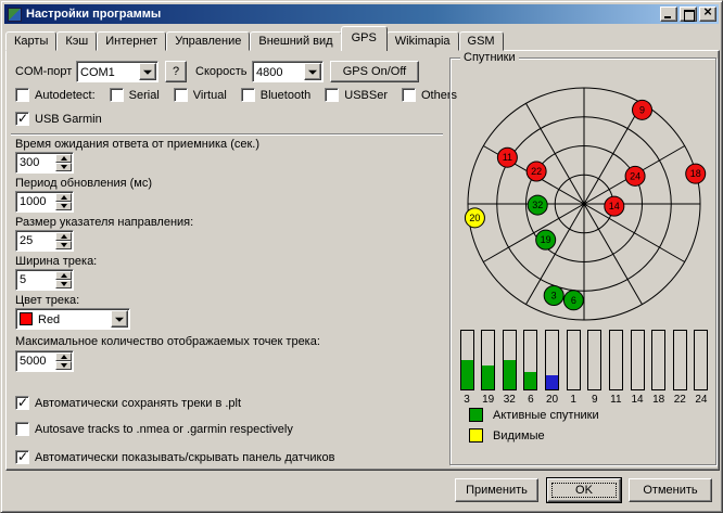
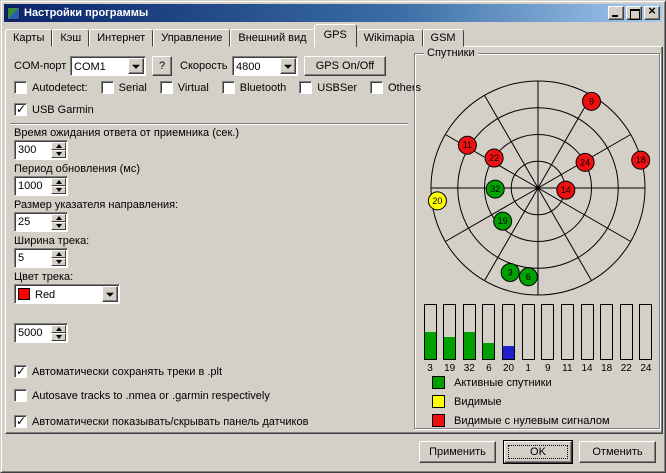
  Настройки программы
  Карты
  Кэш
  Интернет
  Управление
  Внешний вид
  GPS
  Wikimapia
  GSM
  COM-порт
  COM1
  ?
  Скорость
  4800
  GPS On/Off
  Autodetect:
  Serial
  Virtual
  Bluetooth
  USBSer
  Others
  USB Garmin
  Время ожидания ответа от приемника (сек.)
  300
  Период обновления (мс)
  1000
  Размер указателя направления:
  25
  Ширина трека:
  5
  Цвет трека:
  Red
- Максимальное количество отображаемых точек трека:
  5000
  Автоматически сохранять треки в .plt
  Autosave tracks to .nmea or .garmin respectively
  Автоматически показывать/скрывать панель датчиков
  Спутники
  9
  11
  22
  24
  18
  14
  32
  20
  19
  3
  6
  3
  19
  32
  6
  20
  1
  9
  11
  14
  18
  22
  24
  Активные спутники
  Видимые
+ Видимые с нулевым сигналом
  Применить
  OK
  Отменить
